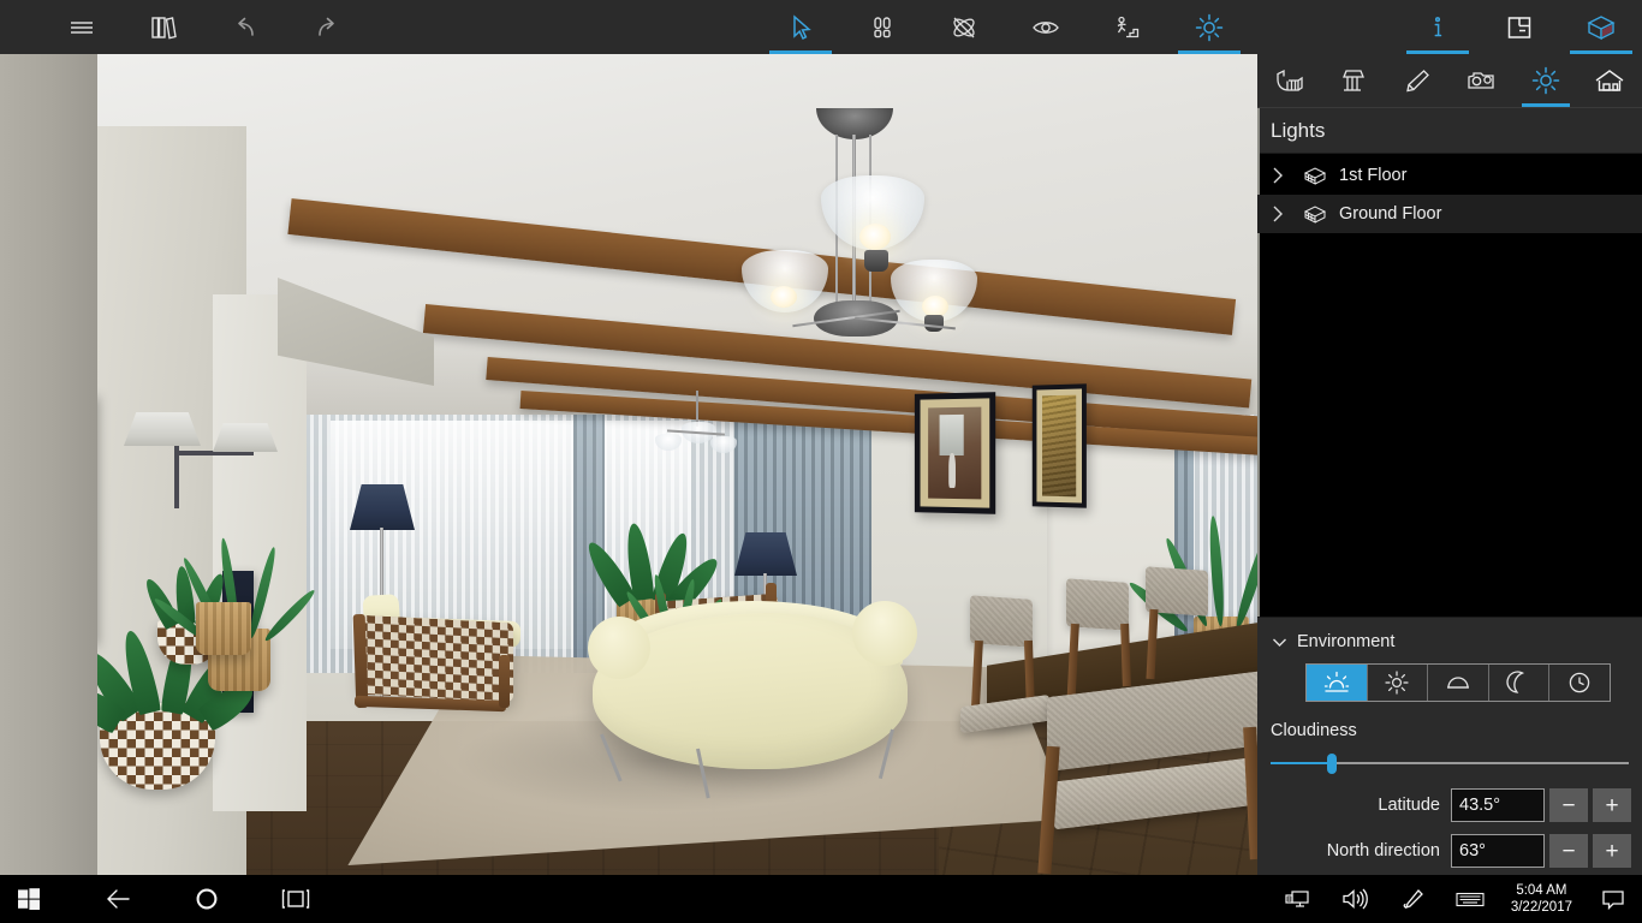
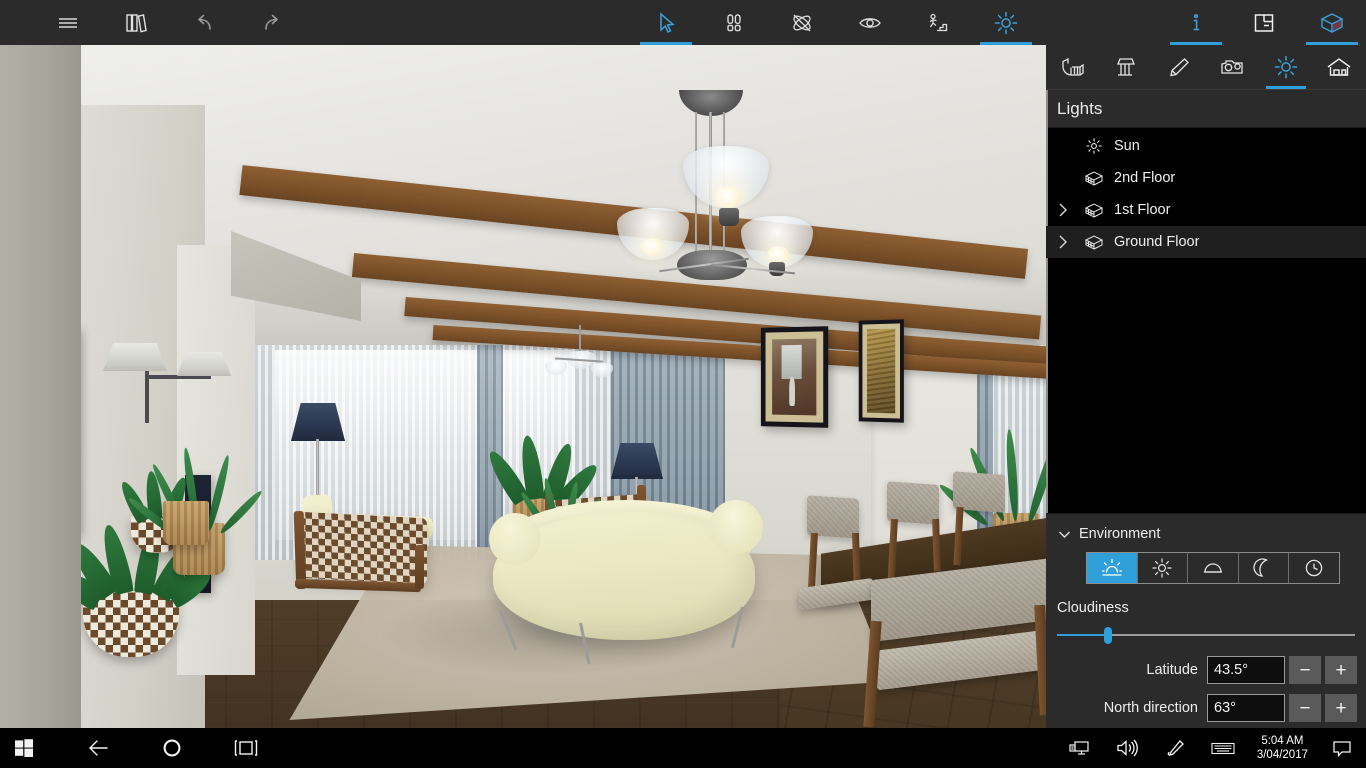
  Lights
+ Sun
+ 2nd Floor
  1st Floor
  Ground Floor
  Environment
  Cloudiness
  Latitude
  43.5°
  −
  +
  North direction
  63°
  −
  +
  5:04 AM
- 3/22/2017
+ 3/04/2017
